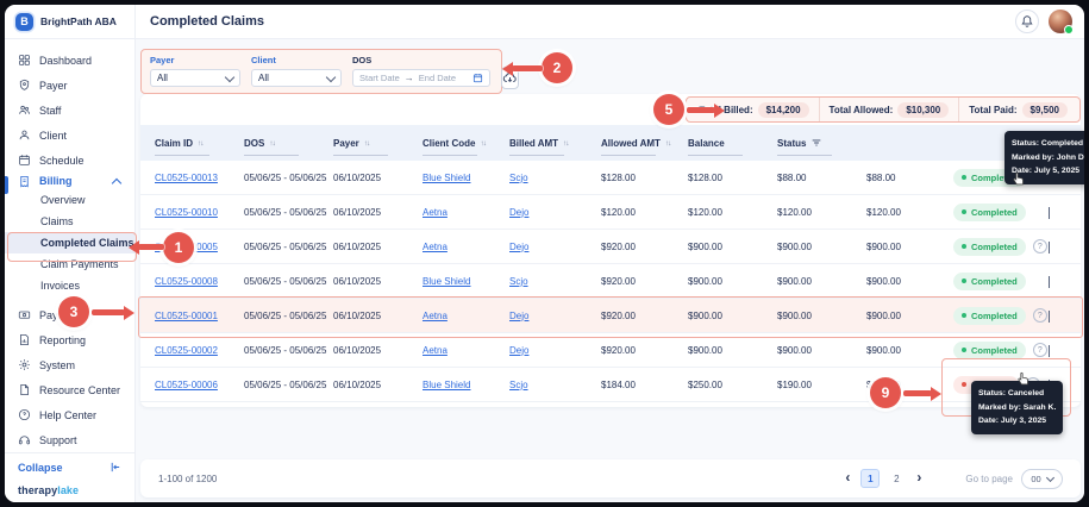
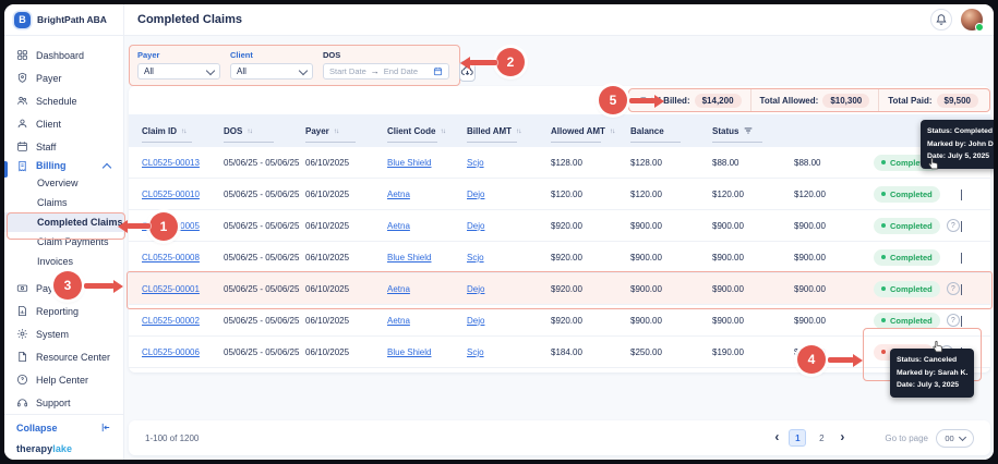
  B
  BrightPath ABA
  Completed Claims
  Dashboard
  Payer
- Staff
+ Schedule
  Client
- Schedule
+ Staff
  Billing
  Overview
  Claims
  Completed Claim
  Claim Payments
  Invoices
  Reporting
  System
  Resource Center
  Help Center
  Support
  Collapse
  therapylake
  Payer
  All
  Client
  All
  DOS
  Start Date
  →
  End Date
  $14,200
  Total Allowed:
  $10,300
  Total Paid:
  $9,500
  Claim ID
  DOS
  Payer
  Client Code
  Billed AMT
  Allowed AMT
  Balance
  Status
  CL0525-00013
  05/06/25 - 05/06/25
  06/10/2025
  Blue Shield
  Scjo
  $128.00
  $128.00
  $88.00
  $88.00
  CL0525-00010
  05/06/25 - 05/06/25
  06/10/2025
  Aetna
  Dejo
  $120.00
  $120.00
  $120.00
  $120.00
  Completed
  05/06/25 - 05/06/25
  06/10/2025
  Aetna
  Dejo
  $920.00
  $900.00
  $900.00
  $900.00
  Completed
  CL0525-00008
  05/06/25 - 05/06/25
  06/10/2025
  Blue Shield
  Scjo
  $920.00
  $900.00
  $900.00
  $900.00
  Completed
  CL0525-00001
  05/06/25 - 05/06/25
  06/10/2025
  Aetna
  Dejo
  $920.00
  $900.00
  $900.00
  $900.00
  Completed
  CL0525-00002
  05/06/25 - 05/06/25
  06/10/2025
  Aetna
  Dejo
  $920.00
  $900.00
  $900.00
  $900.00
  Completed
  CL0525-00006
  05/06/25 - 05/06/25
  06/10/2025
  Blue Shield
  Scjo
  $184.00
  $250.00
  $190.00
  1-100 of 1200
  ‹
  1
  2
  ›
  Go to page
  00
  1
  2
  3
- 9
+ 4
  5
